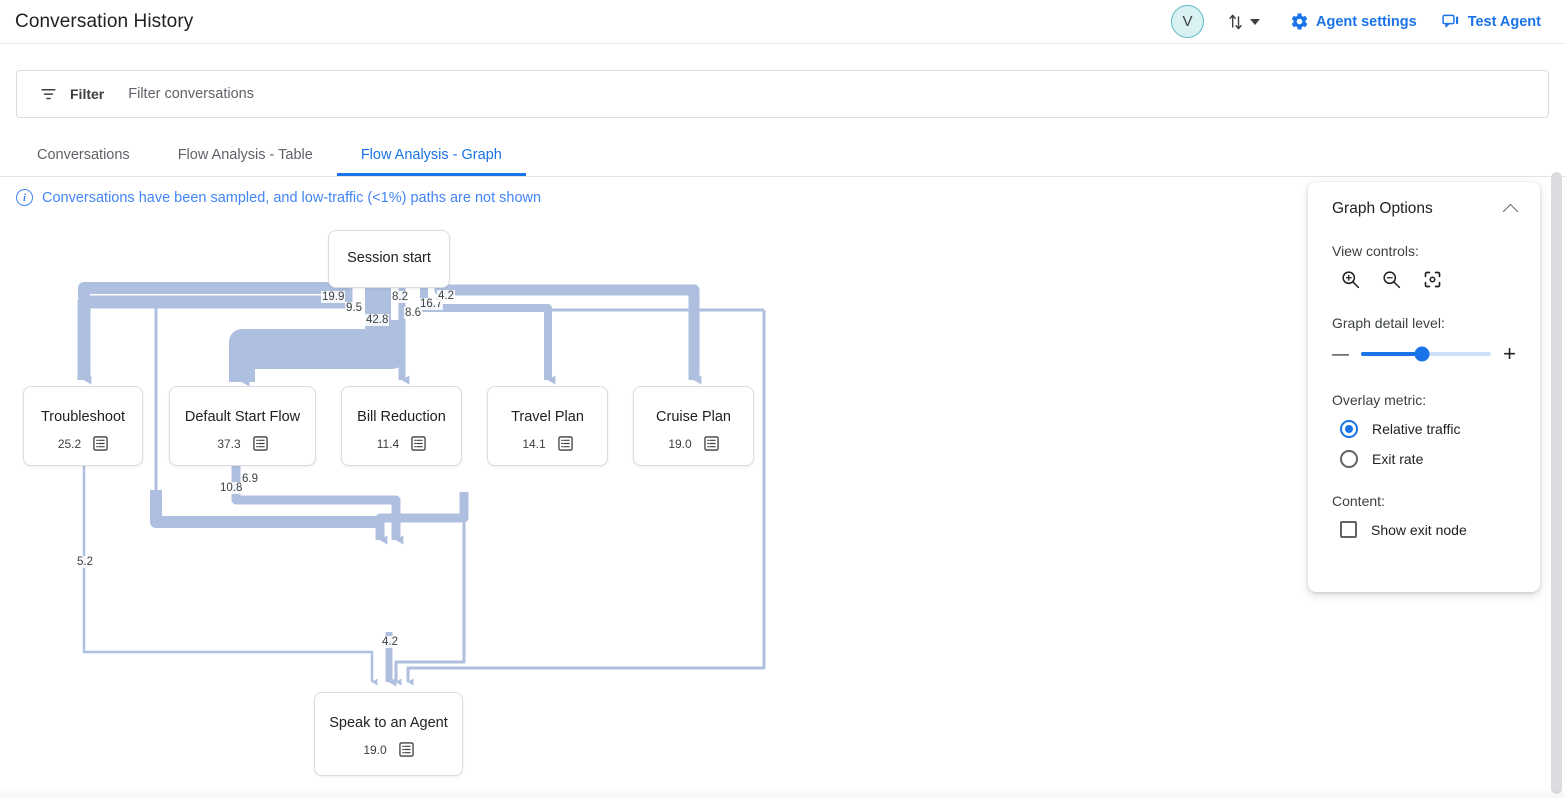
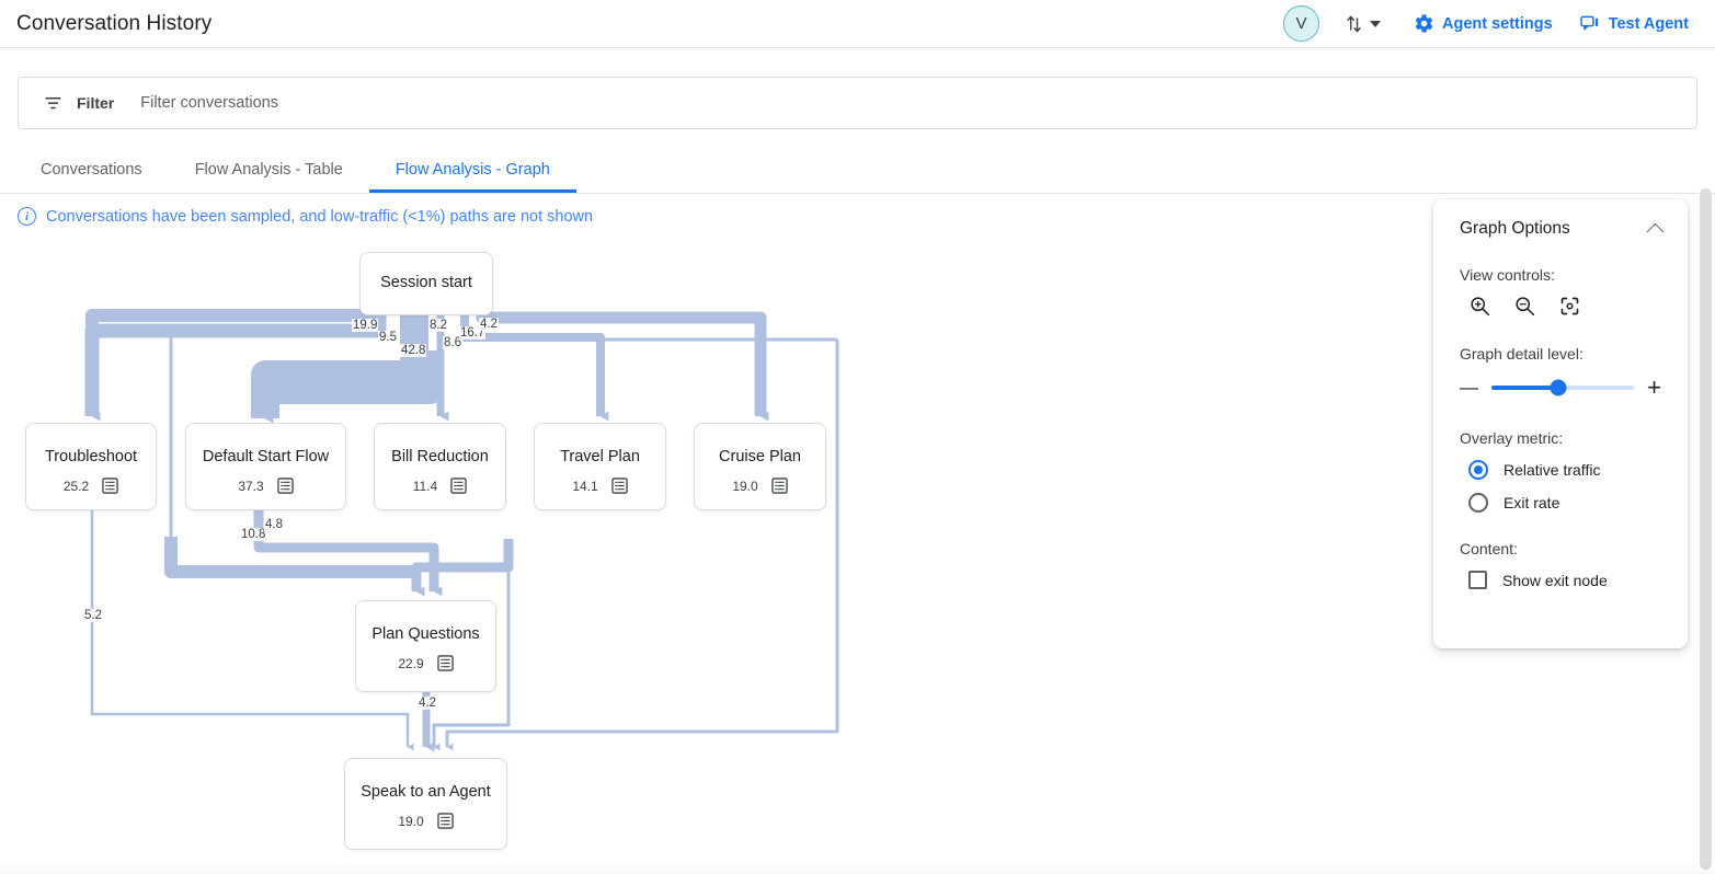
  Conversation History
  V
  Agent settings
  Test Agent
  Filter
  Filter conversations
  Conversations
  Flow Analysis - Table
  Flow Analysis - Graph
  i
  Conversations have been sampled, and low-traffic (<1%) paths are not shown
  Session start
  Troubleshoot
  25.2
  Default Start Flow
  37.3
  Bill Reduction
  11.4
  Travel Plan
  14.1
  Cruise Plan
  19.0
+ Plan Questions
+ 22.9
  Speak to an Agent
  19.0
  19.9
  9.5
  42.8
  8.2
  8.6
  16.7
  4.2
  10.8
- 6.9
+ 4.8
  5.2
  4.2
  Graph Options
  View controls:
  Graph detail level:
  —
  +
  Overlay metric:
  Relative traffic
  Exit rate
  Content:
  Show exit node
